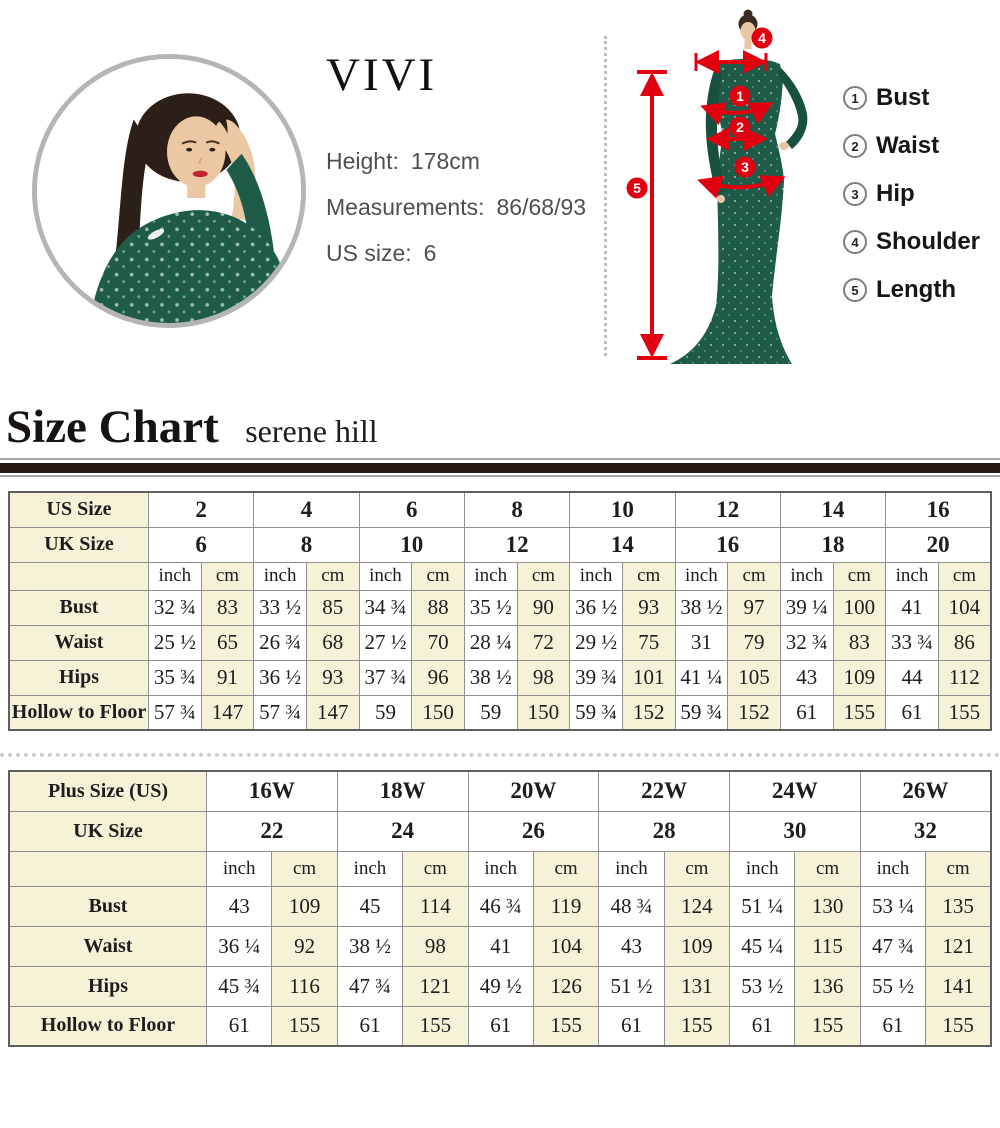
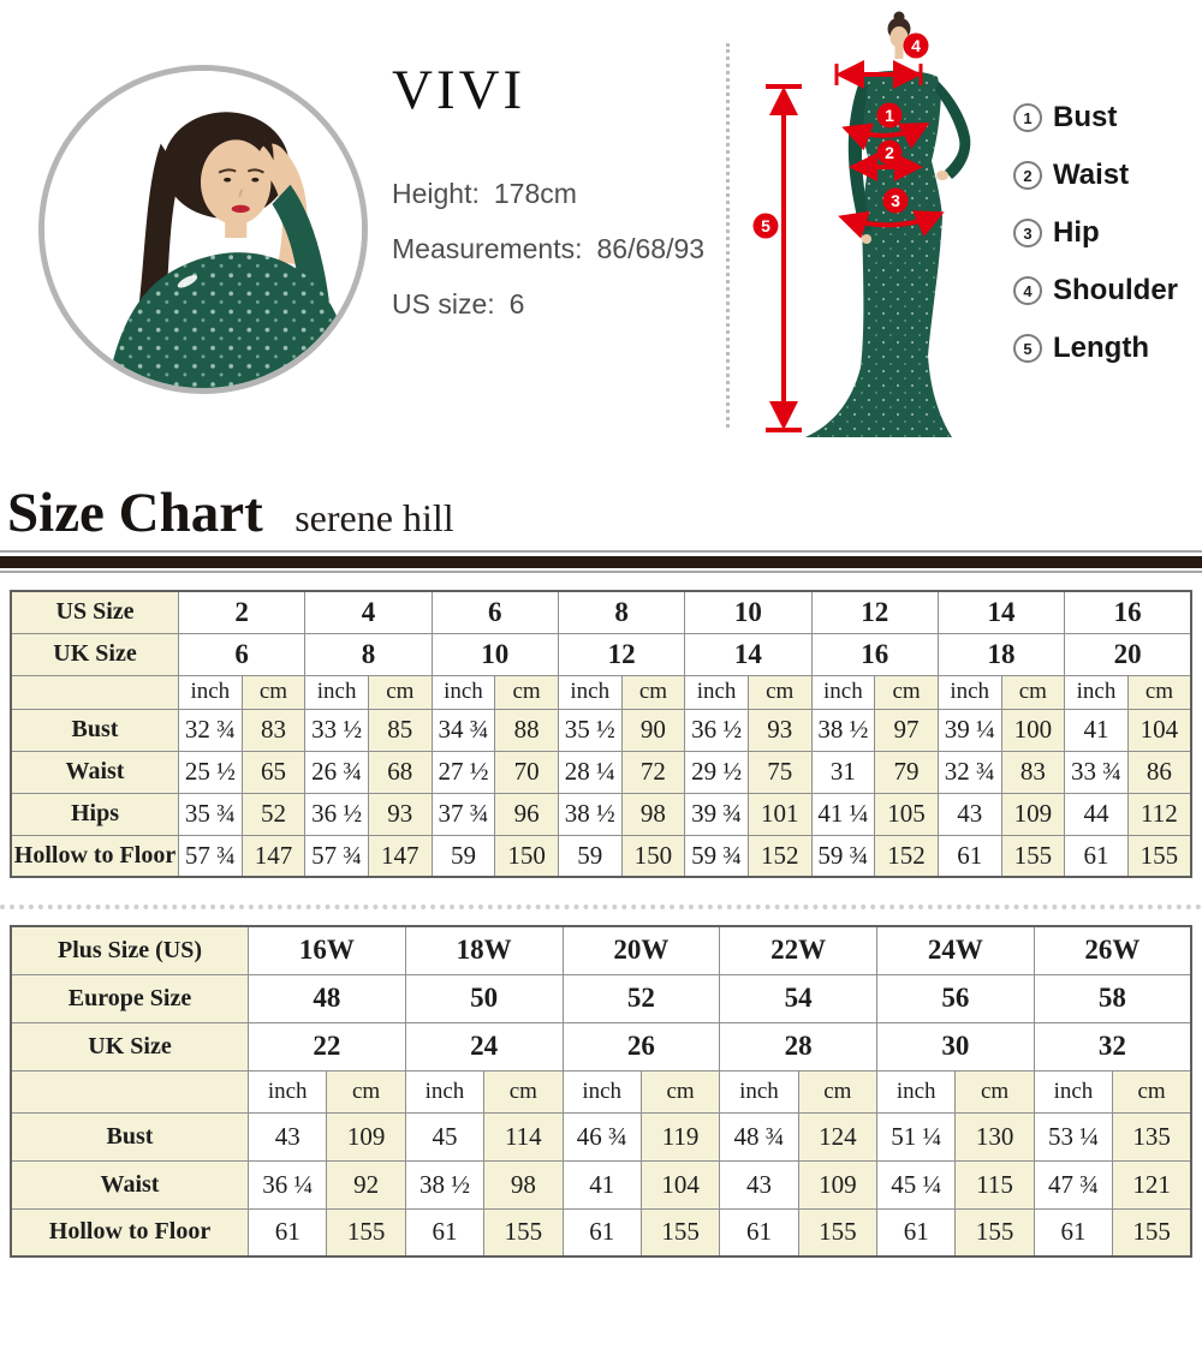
  VIVI
  Height: 178cm
  Measurements: 86/68/93
  US size: 6
  1
  2
  3
  4
  5
  1
  Bust
  2
  Waist
  3
  Hip
  4
  Shoulder
  5
  Length
  Size Chart serene hill
  US Size	2	4	6	8	10	12	14	16
  UK Size	6	8	10	12	14	16	18	20
  	inch	cm	inch	cm	inch	cm	inch	cm	inch	cm	inch	cm	inch	cm	inch	cm
  Bust	32 ¾	83	33 ½	85	34 ¾	88	35 ½	90	36 ½	93	38 ½	97	39 ¼	100	41	104
  Waist	25 ½	65	26 ¾	68	27 ½	70	28 ¼	72	29 ½	75	31	79	32 ¾	83	33 ¾	86
- Hips	35 ¾	91	36 ½	93	37 ¾	96	38 ½	98	39 ¾	101	41 ¼	105	43	109	44	112
+ Hips	35 ¾	52	36 ½	93	37 ¾	96	38 ½	98	39 ¾	101	41 ¼	105	43	109	44	112
  Hollow to Floor	57 ¾	147	57 ¾	147	59	150	59	150	59 ¾	152	59 ¾	152	61	155	61	155
  Plus Size (US)	16W	18W	20W	22W	24W	26W
+ Europe Size	48	50	52	54	56	58
  UK Size	22	24	26	28	30	32
  	inch	cm	inch	cm	inch	cm	inch	cm	inch	cm	inch	cm
  Bust	43	109	45	114	46 ¾	119	48 ¾	124	51 ¼	130	53 ¼	135
  Waist	36 ¼	92	38 ½	98	41	104	43	109	45 ¼	115	47 ¾	121
- Hips	45 ¾	116	47 ¾	121	49 ½	126	51 ½	131	53 ½	136	55 ½	141
  Hollow to Floor	61	155	61	155	61	155	61	155	61	155	61	155
